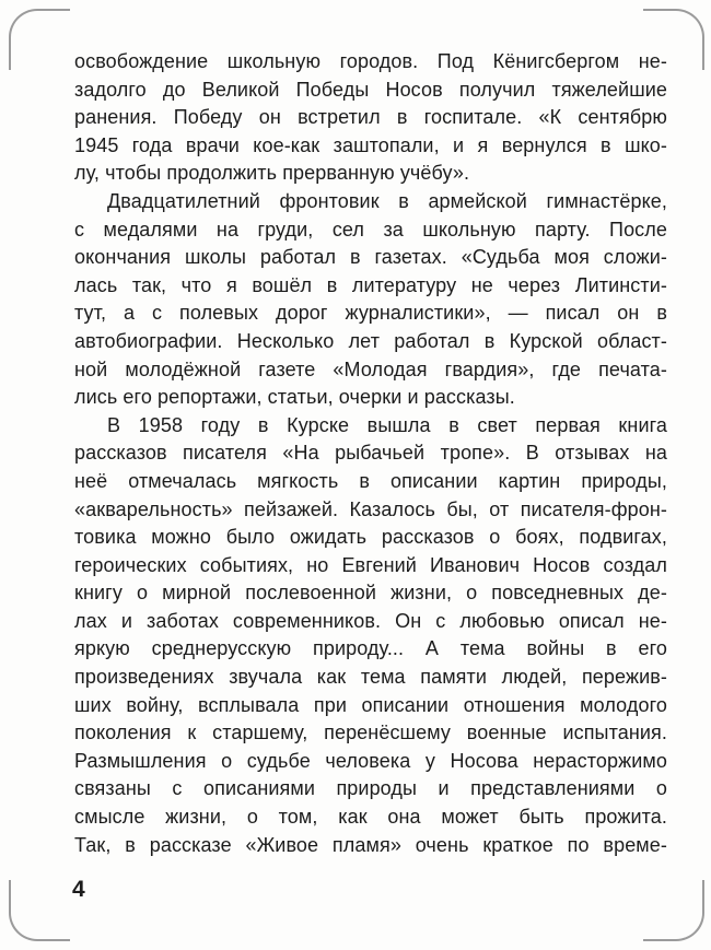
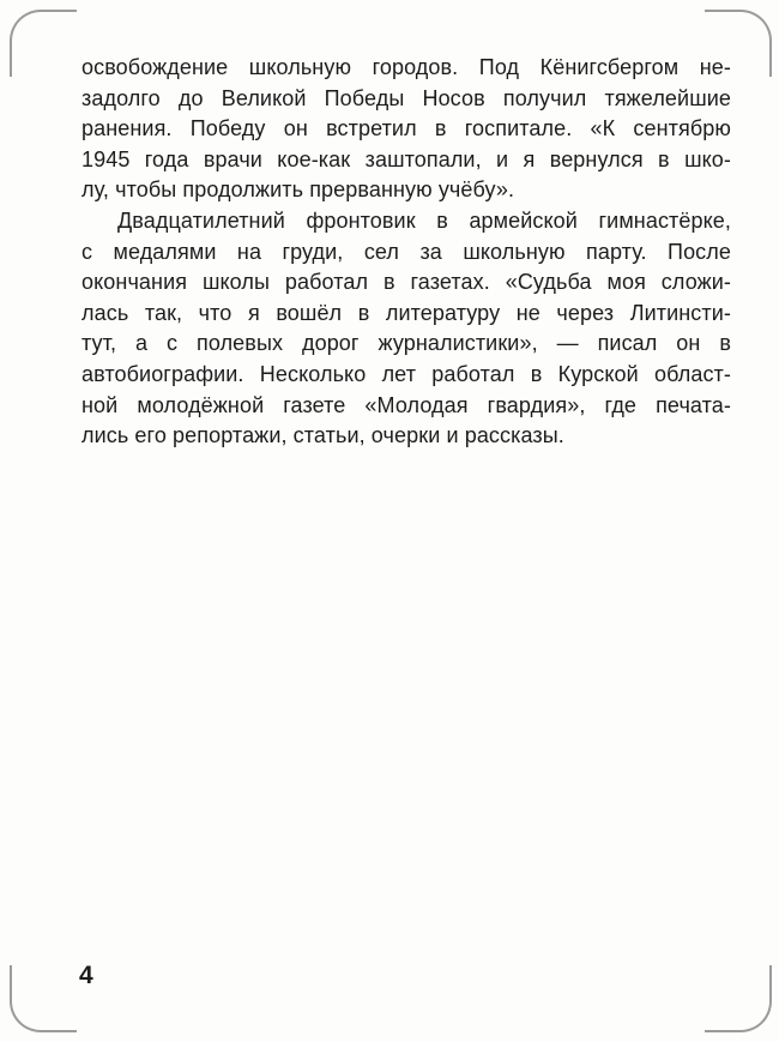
  освобождение школьную городов. Под Кёнигсбергом не-
  задолго до Великой Победы Носов получил тяжелейшие
  ранения. Победу он встретил в госпитале. «К сентябрю
  1945 года врачи кое-как заштопали, и я вернулся в шко-
  лу, чтобы продолжить прерванную учёбу».
  Двадцатилетний фронтовик в армейской гимнастёрке,
  с медалями на груди, сел за школьную парту. После
  окончания школы работал в газетах. «Судьба моя сложи-
  лась так, что я вошёл в литературу не через Литинсти-
  тут, а с полевых дорог журналистики», — писал он в
  автобиографии. Несколько лет работал в Курской област-
  ной молодёжной газете «Молодая гвардия», где печата-
  лись его репортажи, статьи, очерки и рассказы.
- В 1958 году в Курске вышла в свет первая книга
- рассказов писателя «На рыбачьей тропе». В отзывах на
- неё отмечалась мягкость в описании картин природы,
- «акварельность» пейзажей. Казалось бы, от писателя-фрон-
- товика можно было ожидать рассказов о боях, подвигах,
- героических событиях, но Евгений Иванович Носов создал
- книгу о мирной послевоенной жизни, о повседневных де-
- лах и заботах современников. Он с любовью описал не-
- яркую среднерусскую природу... А тема войны в его
- произведениях звучала как тема памяти людей, пережив-
- ших войну, всплывала при описании отношения молодого
- поколения к старшему, перенёсшему военные испытания.
- Размышления о судьбе человека у Носова нерасторжимо
- связаны с описаниями природы и представлениями о
- смысле жизни, о том, как она может быть прожита.
- Так, в рассказе «Живое пламя» очень краткое по време-
  4
